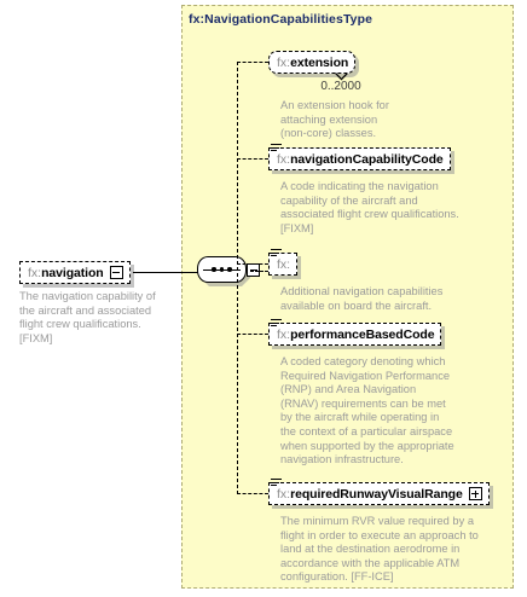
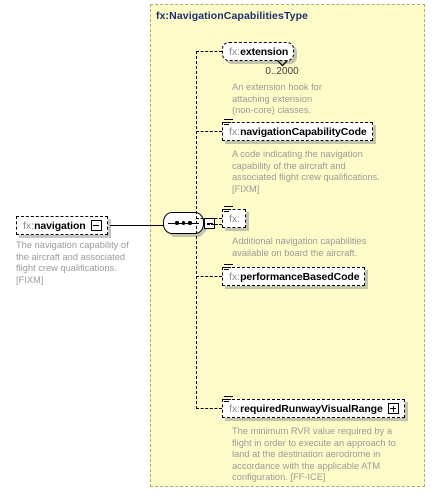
  fx:NavigationCapabilitiesType
  fx:
  navigation
  The navigation capability of
  the aircraft and associated
  flight crew qualifications.
  [FIXM]
  fx:
  extension
  0..2000
  An extension hook for
  attaching extension
  (non-core) classes.
  fx:
  navigationCapabilityCode
  A code indicating the navigation
  capability of the aircraft and
  associated flight crew qualifications.
  [FIXM]
  fx:
  Additional navigation capabilities
  available on board the aircraft.
  fx:
  performanceBasedCode
- A coded category denoting which
- Required Navigation Performance
- (RNP) and Area Navigation
- (RNAV) requirements can be met
- by the aircraft while operating in
- the context of a particular airspace
- when supported by the appropriate
- navigation infrastructure.
  fx:
  requiredRunwayVisualRange
  The minimum RVR value required by a
  flight in order to execute an approach to
  land at the destination aerodrome in
  accordance with the applicable ATM
  configuration. [FF-ICE]
